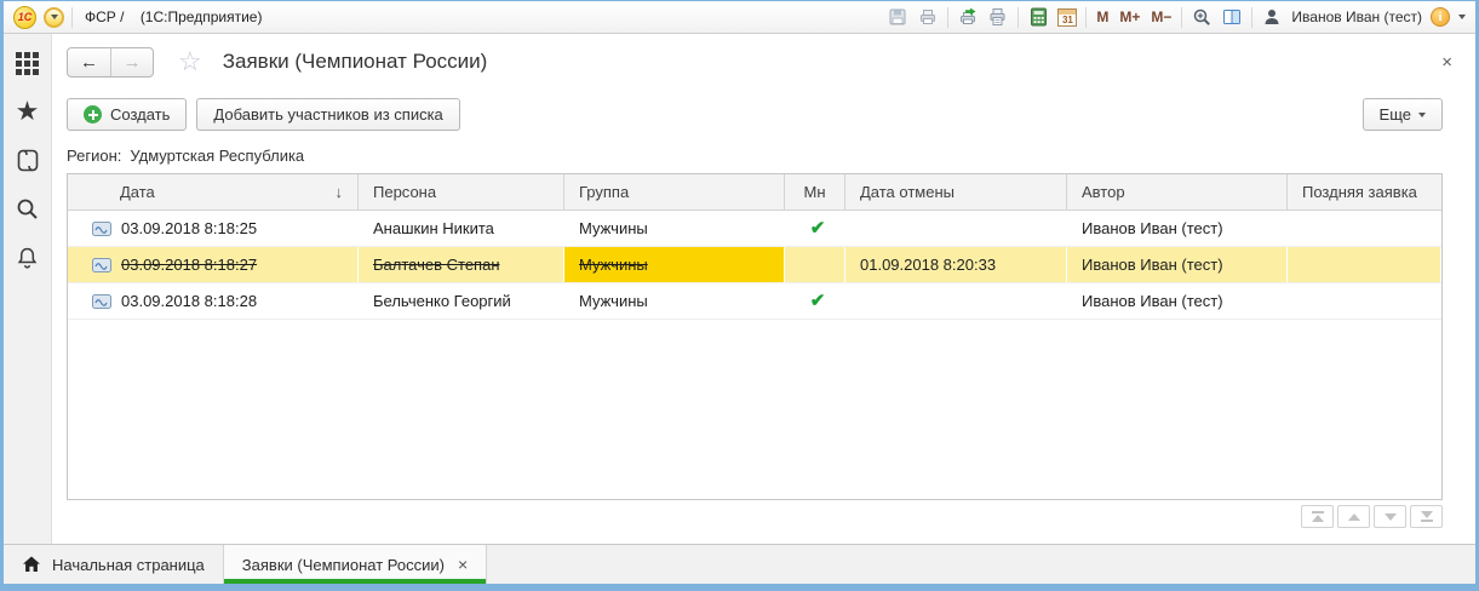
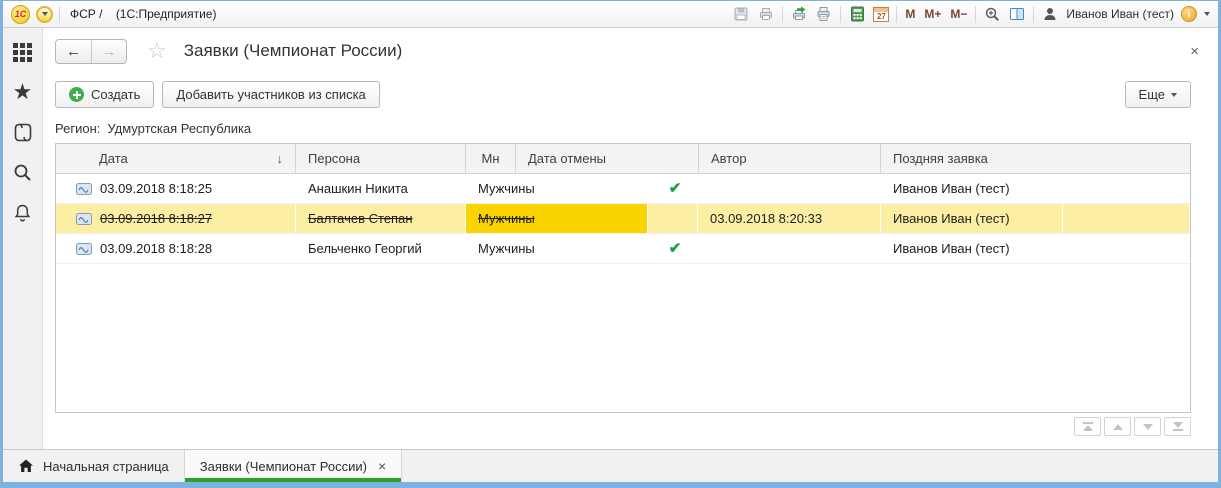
  1С
  ФСР / (1С:Предприятие)
- 31
+ 27
  M
  M+
  M−
  Иванов Иван (тест)
  i
  ★
  ←
  →
  ☆
  Заявки (Чемпионат России)
  ×
  Создать
  Добавить участников из списка
  Еще
  Регион:
  Удмуртская Республика
  Дата
  ↓
  Персона
- Группа
  Мн
  Дата отмены
  Автор
  Поздняя заявка
  03.09.2018 8:18:25
  Анашкин Никита
  Мужчины
  ✔
  Иванов Иван (тест)
  03.09.2018 8:18:27
  Балтачев Степан
  Мужчины
- 01.09.2018 8:20:33
+ 03.09.2018 8:20:33
  Иванов Иван (тест)
  03.09.2018 8:18:28
  Бельченко Георгий
  Мужчины
  ✔
  Иванов Иван (тест)
  Начальная страница
  Заявки (Чемпионат России)
  ×
